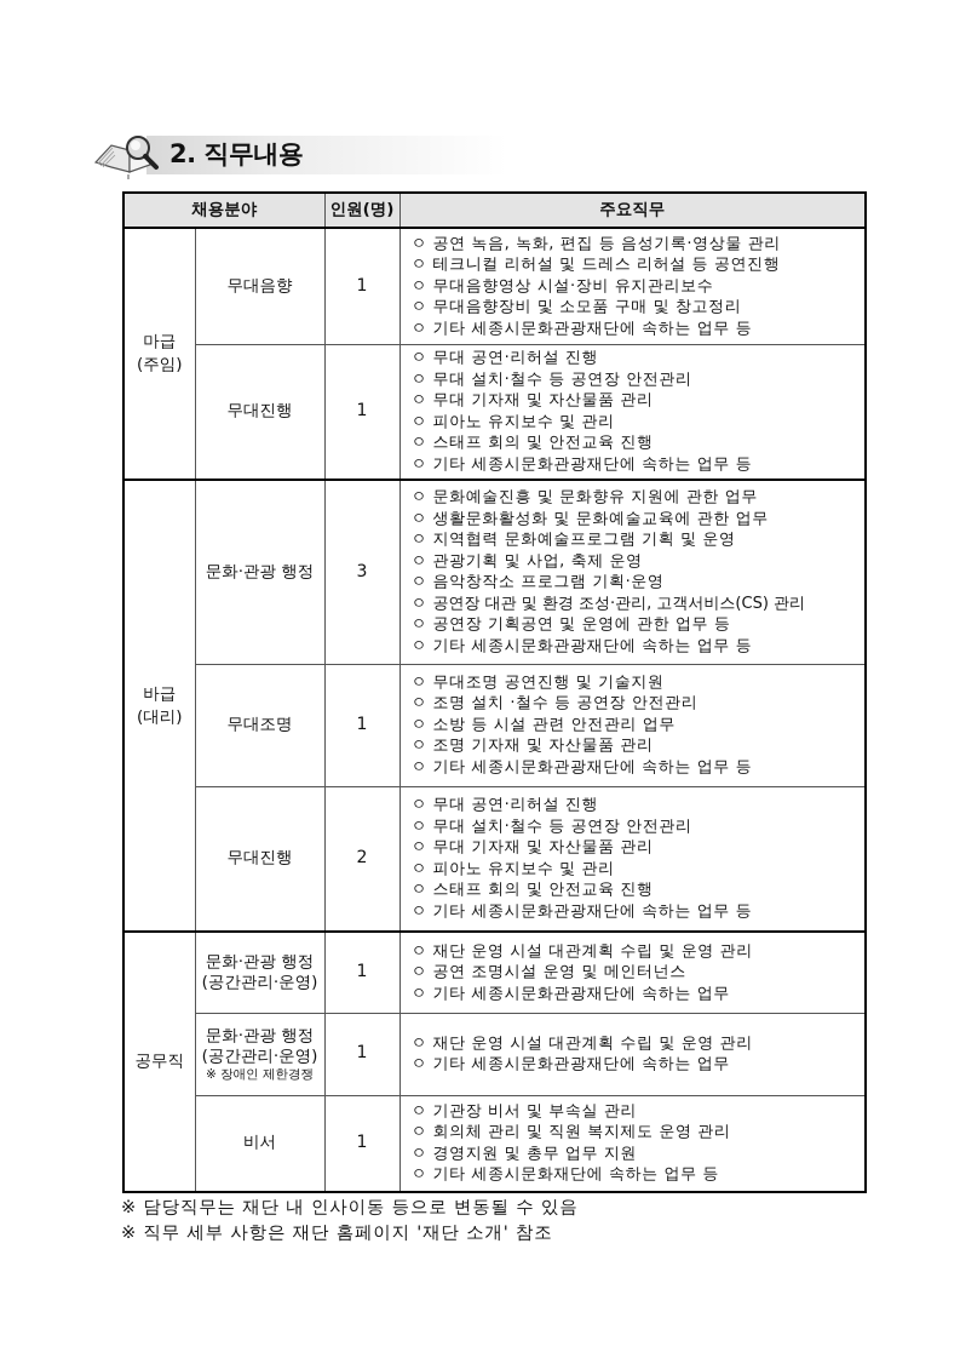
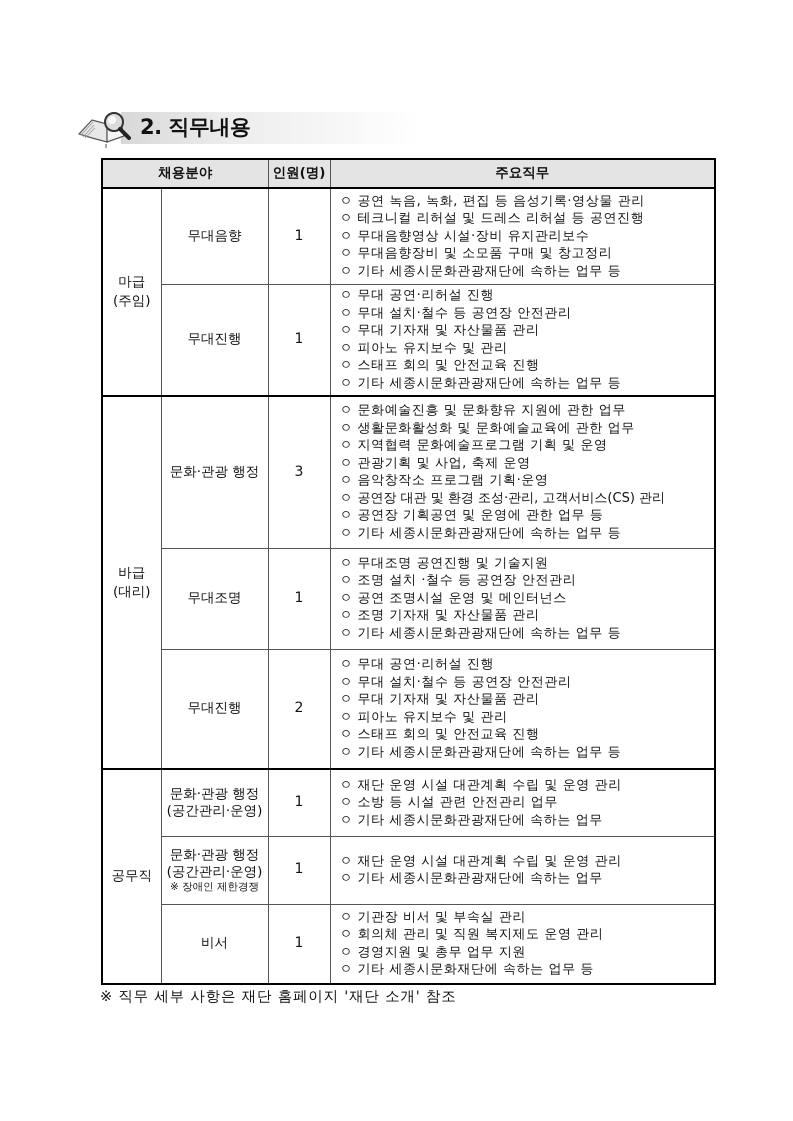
  2. 직무내용
  채용분야	인원(명)	주요직무
  마급 (주임)	무대음향	1	ㅇ 공연 녹음, 녹화, 편집 등 음성기록·영상물 관리 ㅇ 테크니컬 리허설 및 드레스 리허설 등 공연진행 ㅇ 무대음향영상 시설·장비 유지관리보수 ㅇ 무대음향장비 및 소모품 구매 및 창고정리 ㅇ 기타 세종시문화관광재단에 속하는 업무 등
  무대진행	1	ㅇ 무대 공연·리허설 진행 ㅇ 무대 설치·철수 등 공연장 안전관리 ㅇ 무대 기자재 및 자산물품 관리 ㅇ 피아노 유지보수 및 관리 ㅇ 스태프 회의 및 안전교육 진행 ㅇ 기타 세종시문화관광재단에 속하는 업무 등
  바급 (대리)	문화·관광 행정	3	ㅇ 문화예술진흥 및 문화향유 지원에 관한 업무 ㅇ 생활문화활성화 및 문화예술교육에 관한 업무 ㅇ 지역협력 문화예술프로그램 기획 및 운영 ㅇ 관광기획 및 사업, 축제 운영 ㅇ 음악창작소 프로그램 기획·운영 ㅇ 공연장 대관 및 환경 조성·관리, 고객서비스(CS) 관리 ㅇ 공연장 기획공연 및 운영에 관한 업무 등 ㅇ 기타 세종시문화관광재단에 속하는 업무 등
- 무대조명	1	ㅇ 무대조명 공연진행 및 기술지원 ㅇ 조명 설치 ·철수 등 공연장 안전관리 ㅇ 소방 등 시설 관련 안전관리 업무 ㅇ 조명 기자재 및 자산물품 관리 ㅇ 기타 세종시문화관광재단에 속하는 업무 등
+ 무대조명	1	ㅇ 무대조명 공연진행 및 기술지원 ㅇ 조명 설치 ·철수 등 공연장 안전관리 ㅇ 공연 조명시설 운영 및 메인터넌스 ㅇ 조명 기자재 및 자산물품 관리 ㅇ 기타 세종시문화관광재단에 속하는 업무 등
  무대진행	2	ㅇ 무대 공연·리허설 진행 ㅇ 무대 설치·철수 등 공연장 안전관리 ㅇ 무대 기자재 및 자산물품 관리 ㅇ 피아노 유지보수 및 관리 ㅇ 스태프 회의 및 안전교육 진행 ㅇ 기타 세종시문화관광재단에 속하는 업무 등
- 공무직	문화·관광 행정 (공간관리·운영)	1	ㅇ 재단 운영 시설 대관계획 수립 및 운영 관리 ㅇ 공연 조명시설 운영 및 메인터넌스 ㅇ 기타 세종시문화관광재단에 속하는 업무
+ 공무직	문화·관광 행정 (공간관리·운영)	1	ㅇ 재단 운영 시설 대관계획 수립 및 운영 관리 ㅇ 소방 등 시설 관련 안전관리 업무 ㅇ 기타 세종시문화관광재단에 속하는 업무
  문화·관광 행정 (공간관리·운영) ※ 장애인 제한경쟁	1	ㅇ 재단 운영 시설 대관계획 수립 및 운영 관리 ㅇ 기타 세종시문화관광재단에 속하는 업무
  비서	1	ㅇ 기관장 비서 및 부속실 관리 ㅇ 회의체 관리 및 직원 복지제도 운영 관리 ㅇ 경영지원 및 총무 업무 지원 ㅇ 기타 세종시문화재단에 속하는 업무 등
- ※ 담당직무는 재단 내 인사이동 등으로 변동될 수 있음
  ※ 직무 세부 사항은 재단 홈페이지 '재단 소개' 참조
